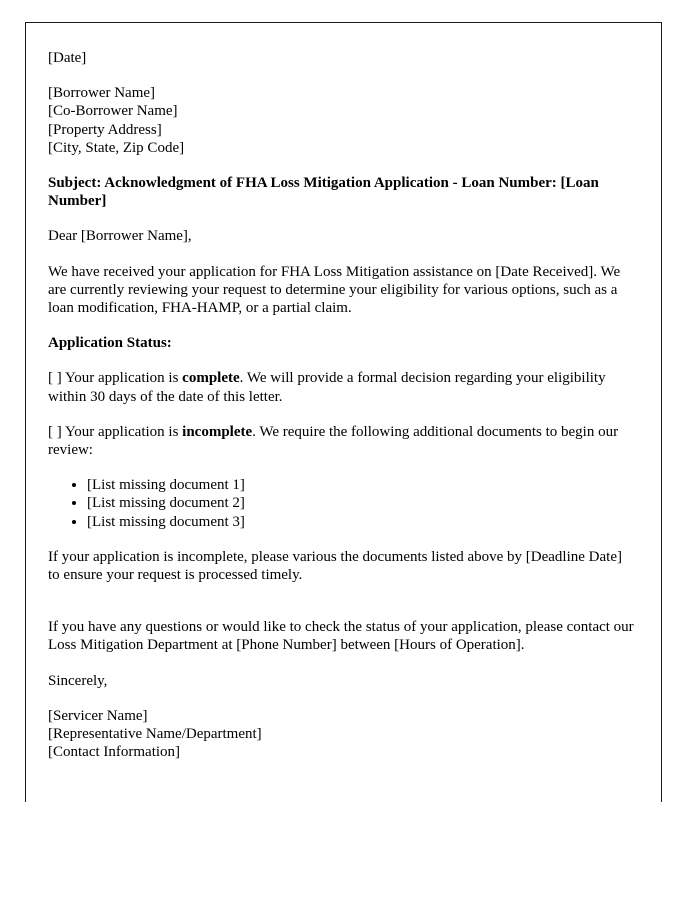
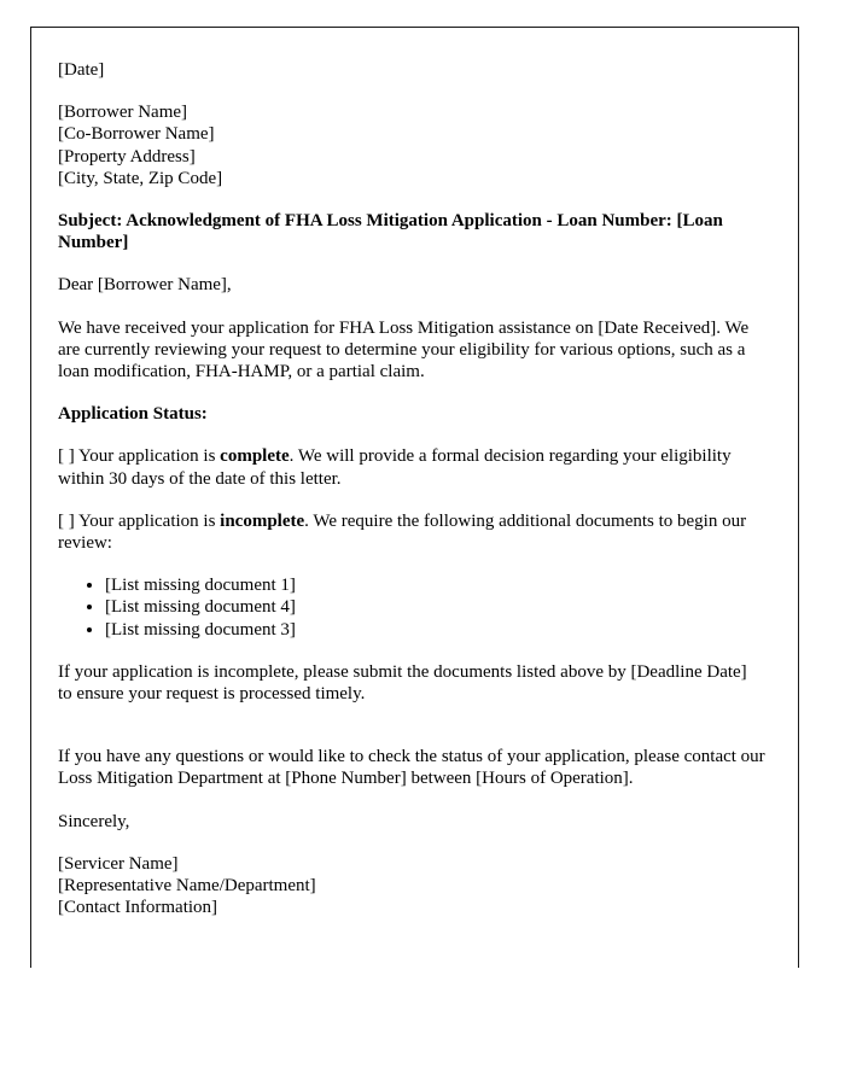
  [Date]
  [Borrower Name]
  [Co-Borrower Name]
  [Property Address]
  [City, State, Zip Code]
  Subject: Acknowledgment of FHA Loss Mitigation Application - Loan Number: [Loan Number]
  Dear [Borrower Name],
  We have received your application for FHA Loss Mitigation assistance on [Date Received]. We are currently reviewing your request to determine your eligibility for various options, such as a loan modification, FHA-HAMP, or a partial claim.
  Application Status:
  [ ] Your application is complete. We will provide a formal decision regarding your eligibility within 30 days of the date of this letter.
  [ ] Your application is incomplete. We require the following additional documents to begin our review:
  [List missing document 1]
- [List missing document 2]
+ [List missing document 4]
  [List missing document 3]
- If your application is incomplete, please various the documents listed above by [Deadline Date] to ensure your request is processed timely.
+ If your application is incomplete, please submit the documents listed above by [Deadline Date] to ensure your request is processed timely.
  If you have any questions or would like to check the status of your application, please contact our Loss Mitigation Department at [Phone Number] between [Hours of Operation].
  Sincerely,
  [Servicer Name]
  [Representative Name/Department]
  [Contact Information]
